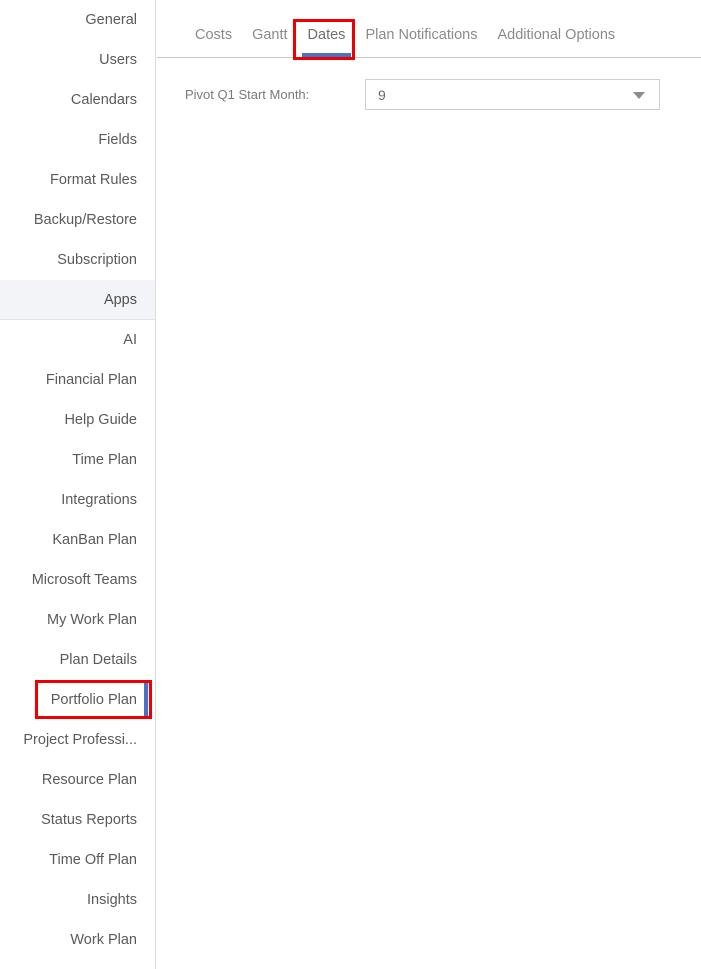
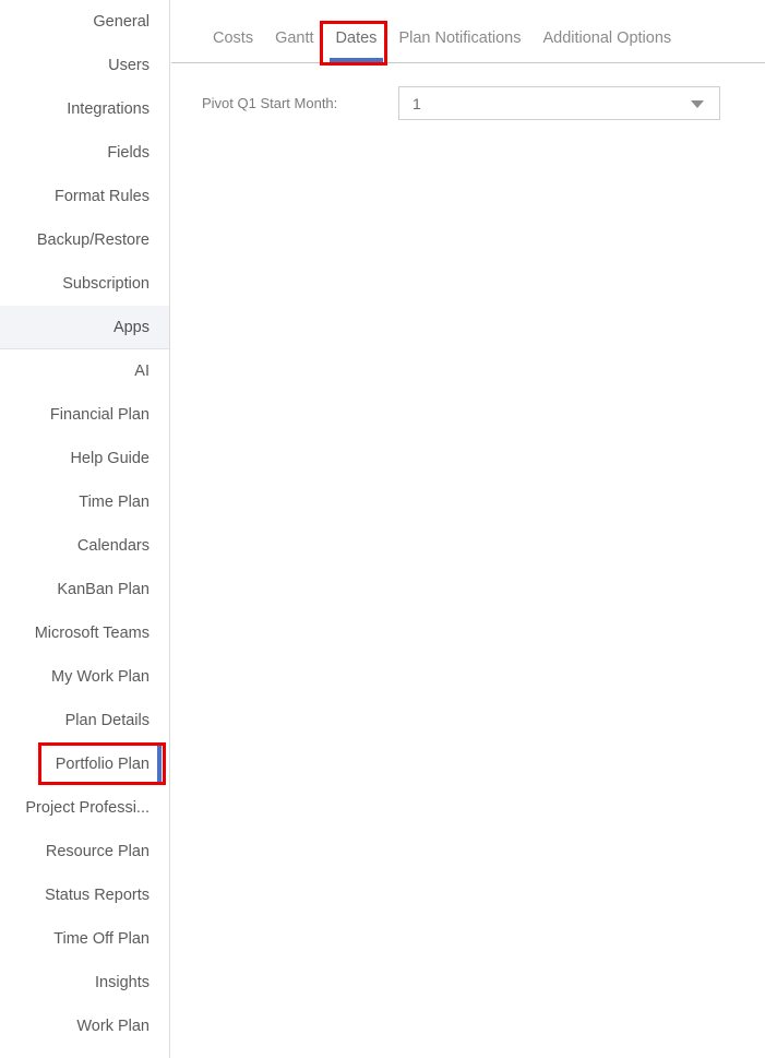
  General
  Users
- Calendars
+ Integrations
  Fields
  Format Rules
  Backup/Restore
  Subscription
  Apps
  AI
  Financial Plan
  Help Guide
  Time Plan
- Integrations
+ Calendars
  KanBan Plan
  Microsoft Teams
  My Work Plan
  Plan Details
  Portfolio Plan
  Project Professi...
  Resource Plan
  Status Reports
  Time Off Plan
  Insights
  Work Plan
  Costs
  Gantt
  Dates
  Plan Notifications
  Additional Options
  Pivot Q1 Start Month:
- 9
+ 1
